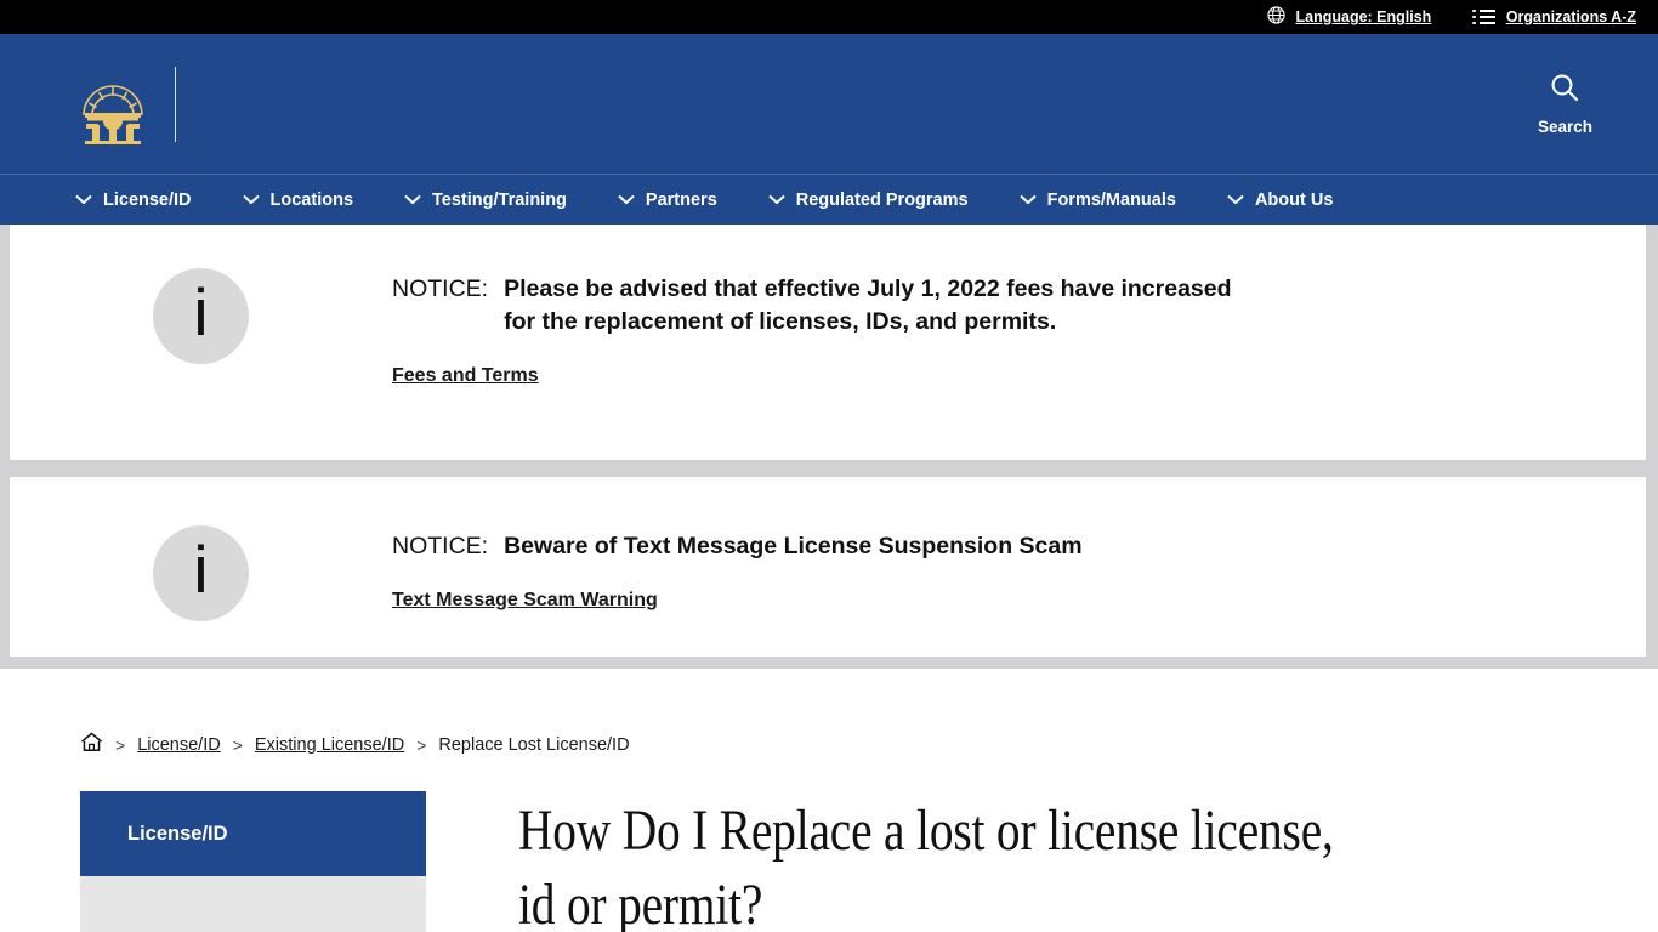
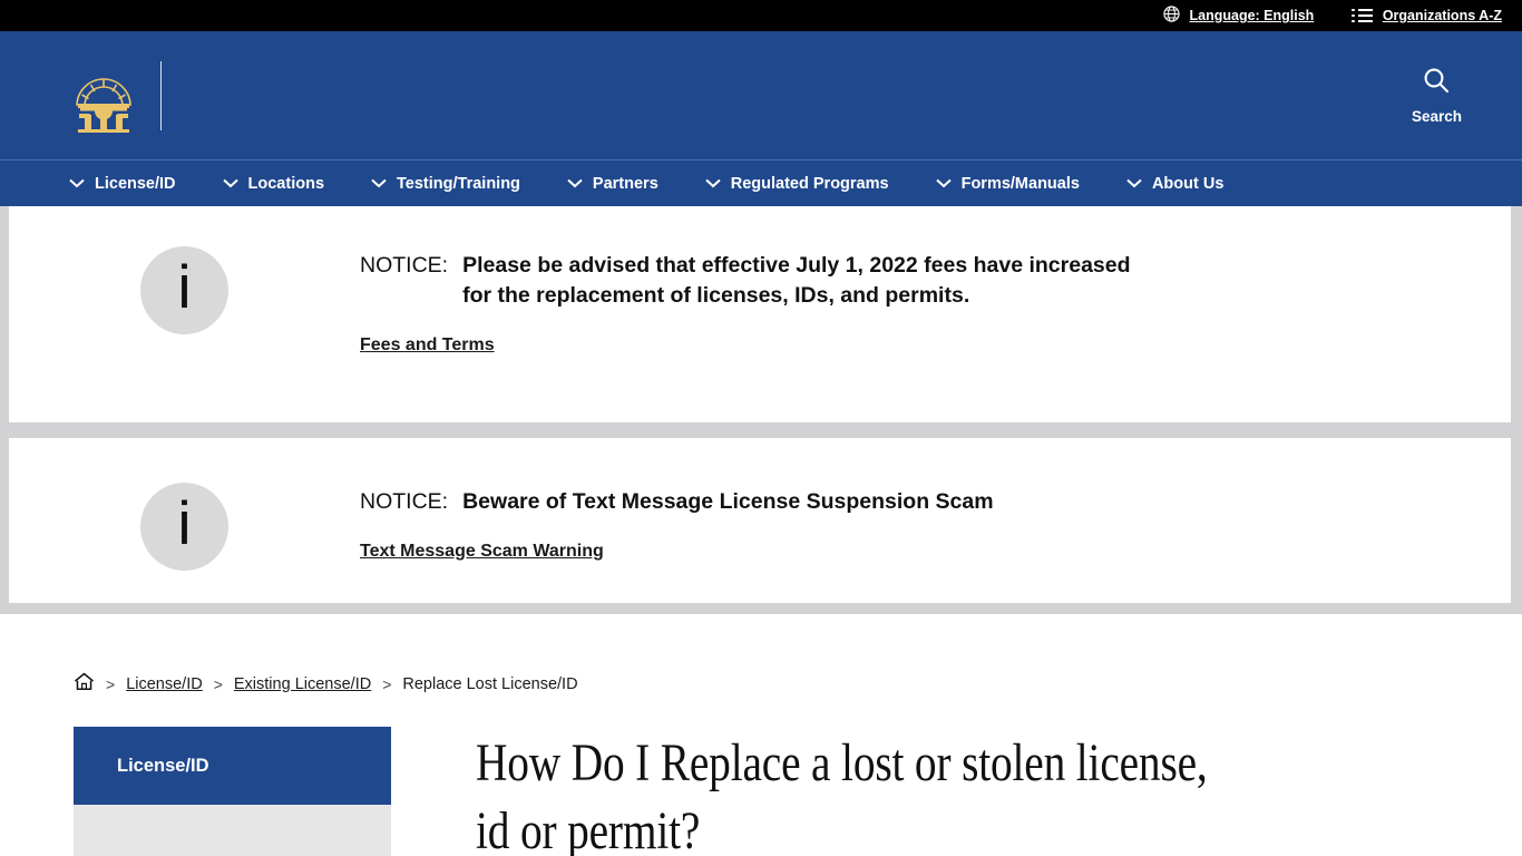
  Language: English
  Organizations A-Z
  Search
  License/ID
  Locations
  Testing/Training
  Partners
  Regulated Programs
  Forms/Manuals
  About Us
  i
  NOTICE:
  Please be advised that effective July 1, 2022 fees have increased for the replacement of licenses, IDs, and permits.
  Fees and Terms
  i
  NOTICE:
  Beware of Text Message License Suspension Scam
  Text Message Scam Warning
  >
  License/ID
  >
  Existing License/ID
  >
  Replace Lost License/ID
  License/ID
- How Do I Replace a lost or license license,
+ How Do I Replace a lost or stolen license,
  id or permit?
